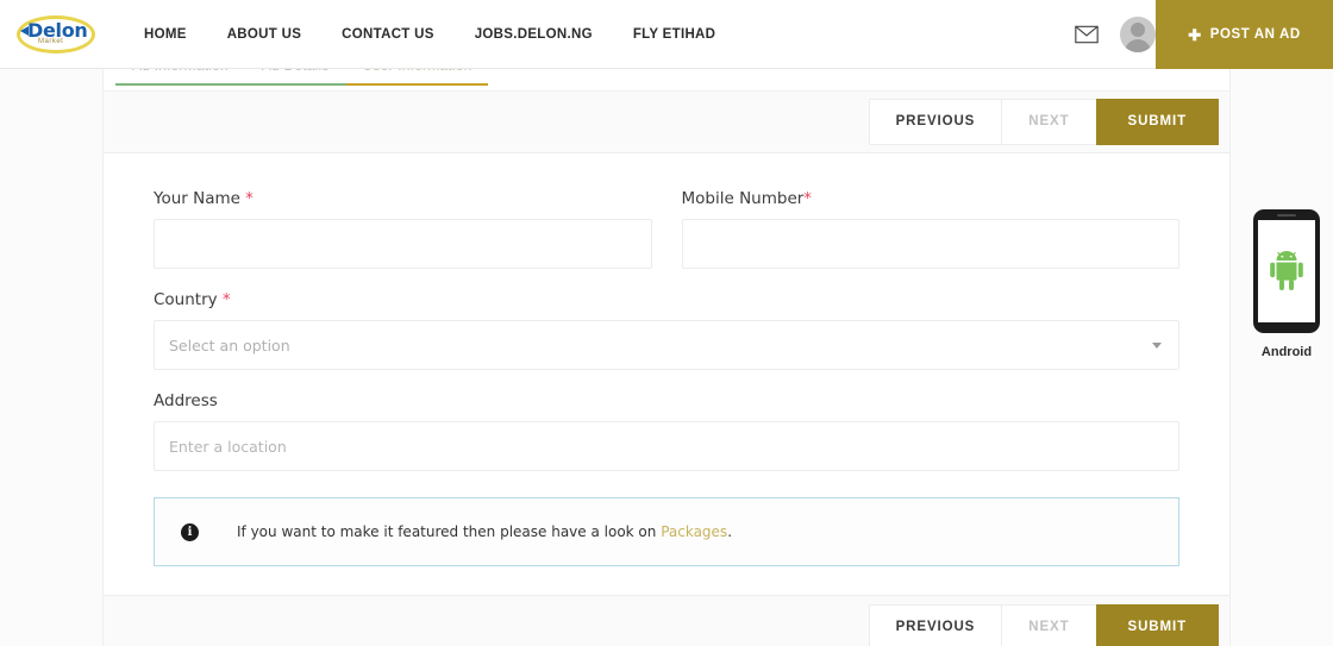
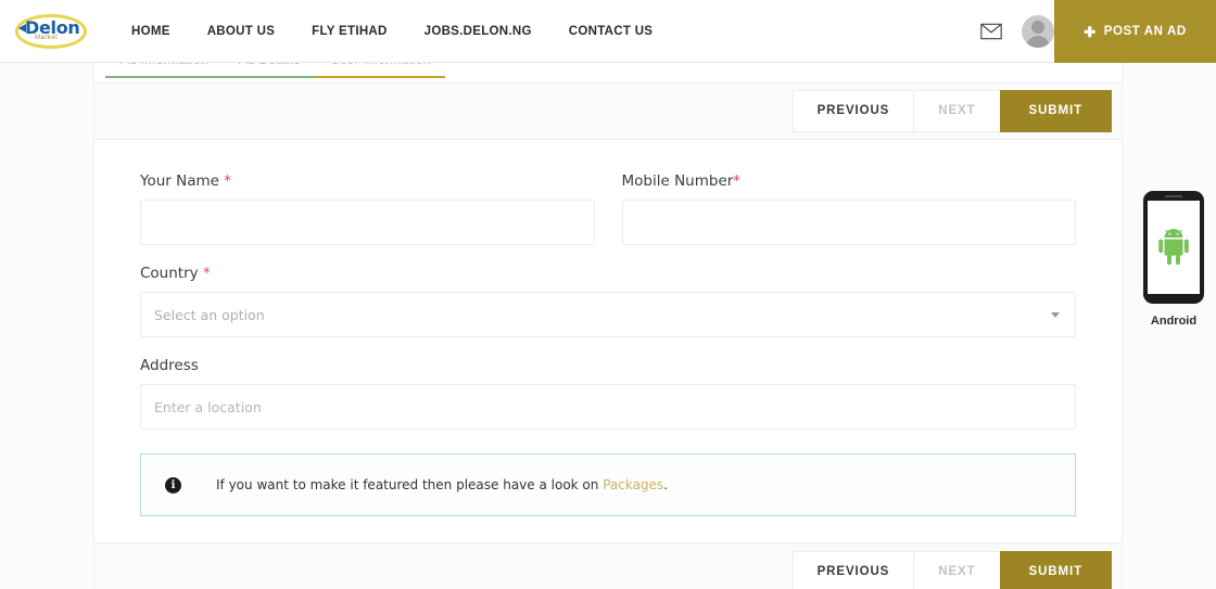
  Delon
  HOME
  ABOUT US
- CONTACT US
+ FLY ETIHAD
  JOBS.DELON.NG
- FLY ETIHAD
+ CONTACT US
  ✚
  POST AN AD
  PREVIOUS
  NEXT
  SUBMIT
  Your Name *
  Mobile Number*
  Country *
  Select an option
  Address
  Enter a location
  i
  If you want to make it featured then please have a look on Packages.
  PREVIOUS
  NEXT
  SUBMIT
  Android
